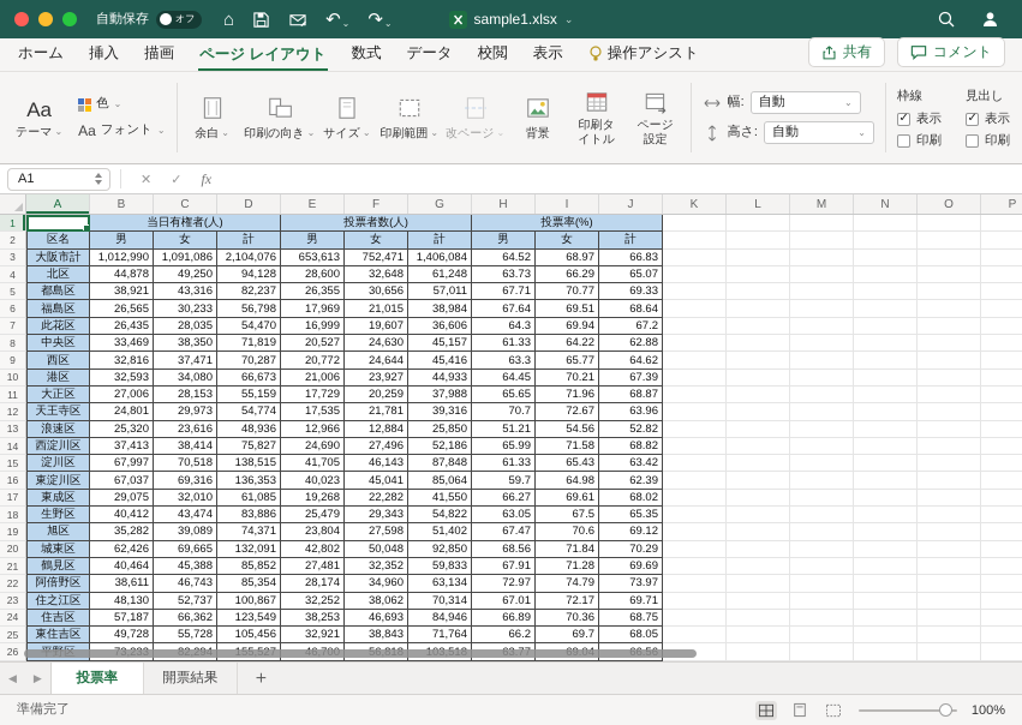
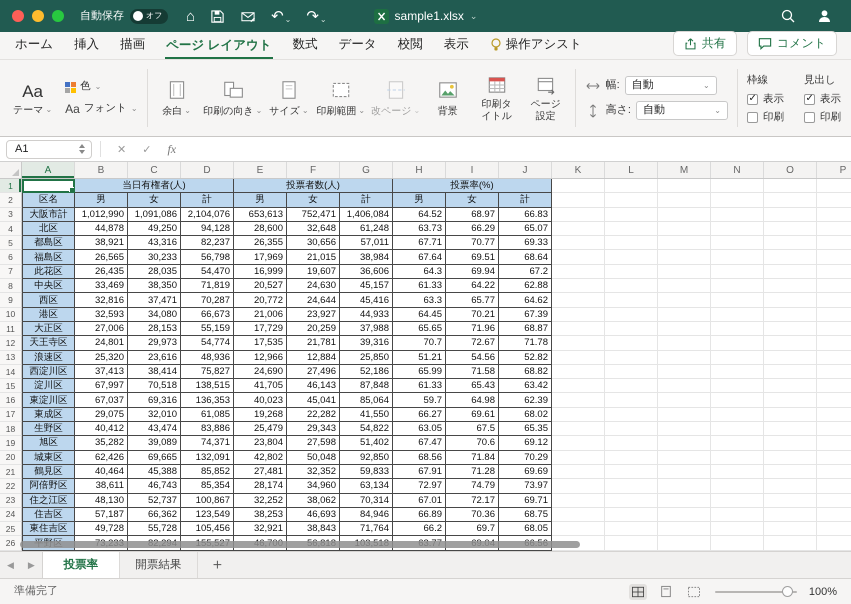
  自動保存
  オフ
  ⌂
  ↶
  ⌄
  ↷
  ⌄
  sample1.xlsx
  ⌄
  ホーム
  挿入
  描画
  ページ レイアウト
  数式
  データ
  校閲
  表示
  操作アシスト
  共有
  コメント
  Aa
  テーマ
  ⌄
  色
  ⌄
  Aa
  フォント
  ⌄
  余白
  ⌄
  印刷の向き
  ⌄
  サイズ
  ⌄
  印刷範囲
  ⌄
  改ページ
  ⌄
  背景
  印刷タイトル
  ページ設定
  幅:
  自動
  ⌄
  高さ:
  自動
  ⌄
  枠線
  表示
  印刷
  見出し
  表示
  印刷
  A1
  ✕
  ✓
  fx
  A
  B
  C
  D
  E
  F
  G
  H
  I
  J
  K
  L
  M
  N
  O
  P
  1
  当日有権者(人)
  投票者数(人)
  投票率(%)
  2
  区名
  男
  女
  計
  男
  女
  計
  男
  女
  計
  3
  大阪市計
  1,012,990
  1,091,086
  2,104,076
  653,613
  752,471
  1,406,084
  64.52
  68.97
  66.83
  4
  北区
  44,878
  49,250
  94,128
  28,600
  32,648
  61,248
  63.73
  66.29
  65.07
  5
  都島区
  38,921
  43,316
  82,237
  26,355
  30,656
  57,011
  67.71
  70.77
  69.33
  6
  福島区
  26,565
  30,233
  56,798
  17,969
  21,015
  38,984
  67.64
  69.51
  68.64
  7
  此花区
  26,435
  28,035
  54,470
  16,999
  19,607
  36,606
  64.3
  69.94
  67.2
  8
  中央区
  33,469
  38,350
  71,819
  20,527
  24,630
  45,157
  61.33
  64.22
  62.88
  9
  西区
  32,816
  37,471
  70,287
  20,772
  24,644
  45,416
  63.3
  65.77
  64.62
  10
  港区
  32,593
  34,080
  66,673
  21,006
  23,927
  44,933
  64.45
  70.21
  67.39
  11
  大正区
  27,006
  28,153
  55,159
  17,729
  20,259
  37,988
  65.65
  71.96
  68.87
  12
  天王寺区
  24,801
  29,973
  54,774
  17,535
  21,781
  39,316
  70.7
  72.67
- 63.96
+ 71.78
  13
  浪速区
  25,320
  23,616
  48,936
  12,966
  12,884
  25,850
  51.21
  54.56
  52.82
  14
  西淀川区
  37,413
  38,414
  75,827
  24,690
  27,496
  52,186
  65.99
  71.58
  68.82
  15
  淀川区
  67,997
  70,518
  138,515
  41,705
  46,143
  87,848
  61.33
  65.43
  63.42
  16
  東淀川区
  67,037
  69,316
  136,353
  40,023
  45,041
  85,064
  59.7
  64.98
  62.39
  17
  東成区
  29,075
  32,010
  61,085
  19,268
  22,282
  41,550
  66.27
  69.61
  68.02
  18
  生野区
  40,412
  43,474
  83,886
  25,479
  29,343
  54,822
  63.05
  67.5
  65.35
  19
  旭区
  35,282
  39,089
  74,371
  23,804
  27,598
  51,402
  67.47
  70.6
  69.12
  20
  城東区
  62,426
  69,665
  132,091
  42,802
  50,048
  92,850
  68.56
  71.84
  70.29
  21
  鶴見区
  40,464
  45,388
  85,852
  27,481
  32,352
  59,833
  67.91
  71.28
  69.69
  22
  阿倍野区
  38,611
  46,743
  85,354
  28,174
  34,960
  63,134
  72.97
  74.79
  73.97
  23
  住之江区
  48,130
  52,737
  100,867
  32,252
  38,062
  70,314
  67.01
  72.17
  69.71
  24
  住吉区
  57,187
  66,362
  123,549
  38,253
  46,693
  84,946
  66.89
  70.36
  68.75
  25
  東住吉区
  49,728
  55,728
  105,456
  32,921
  38,843
  71,764
  66.2
  69.7
  68.05
  26
  平野区
  73,233
  82,294
  155,527
  46,700
  56,818
  103,518
  63.77
  69.04
  66.56
  ◀
  ▶
  投票率
  開票結果
  ＋
  準備完了
  100%
